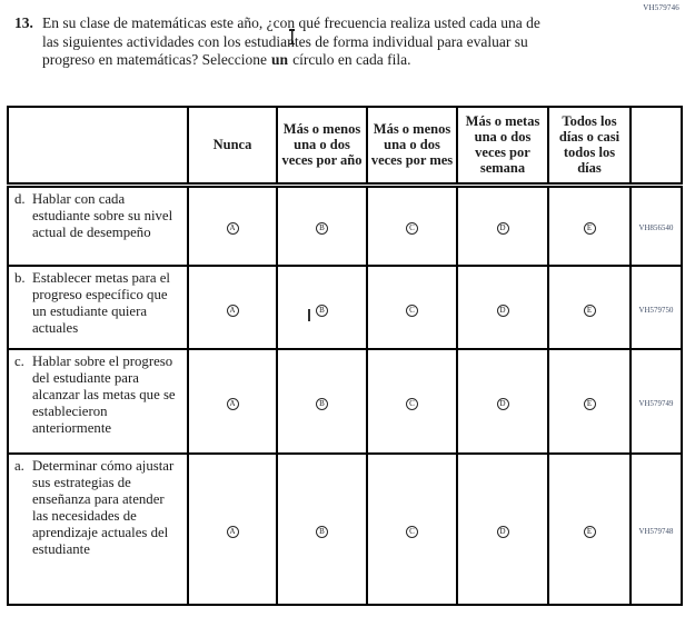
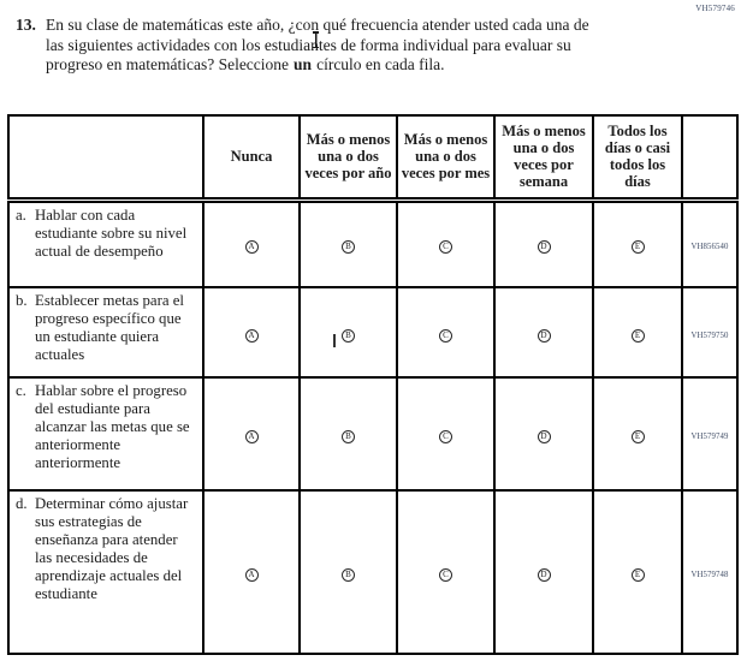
  VH579746
  13.
- En su clase de matemáticas este año, ¿con qué frecuencia realiza usted cada una de
+ En su clase de matemáticas este año, ¿con qué frecuencia atender usted cada una de
  las siguientes actividades con los estudiates de forma individual para evaluar su
  progreso en matemáticas? Seleccione un círculo en cada fila.
- 	Nunca	Más o menos una o dos veces por año	Más o menos una o dos veces por mes	Más o metas una o dos veces por semana	Todos los días o casi todos los días
+ 	Nunca	Más o menos una o dos veces por año	Más o menos una o dos veces por mes	Más o menos una o dos veces por semana	Todos los días o casi todos los días
- d. Hablar con cada estudiante sobre su nivel actual de desempeño	A	B	C	D	E
+ a. Hablar con cada estudiante sobre su nivel actual de desempeño	A	B	C	D	E
  b. Establecer metas para el progreso específico que un estudiante quiera actuales	A	B	C	D	E
- c. Hablar sobre el progreso del estudiante para alcanzar las metas que se establecieron anteriormente	A	B	C	D	E
+ c. Hablar sobre el progreso del estudiante para alcanzar las metas que se anteriormente anteriormente	A	B	C	D	E
- a. Determinar cómo ajustar sus estrategias de enseñanza para atender las necesidades de aprendizaje actuales del estudiante	A	B	C	D	E
+ d. Determinar cómo ajustar sus estrategias de enseñanza para atender las necesidades de aprendizaje actuales del estudiante	A	B	C	D	E
